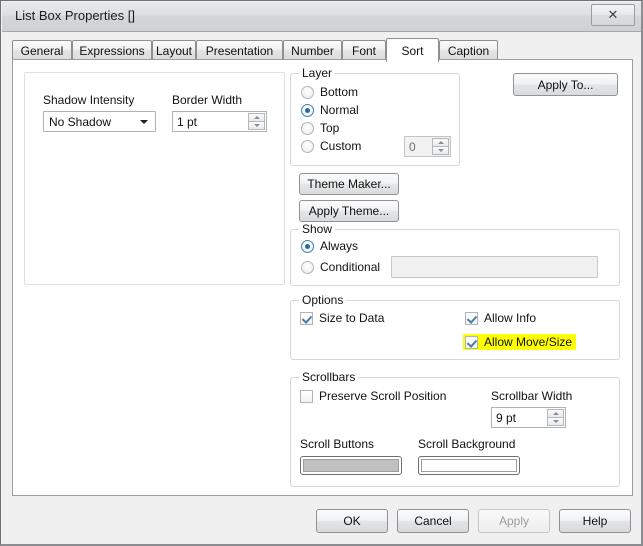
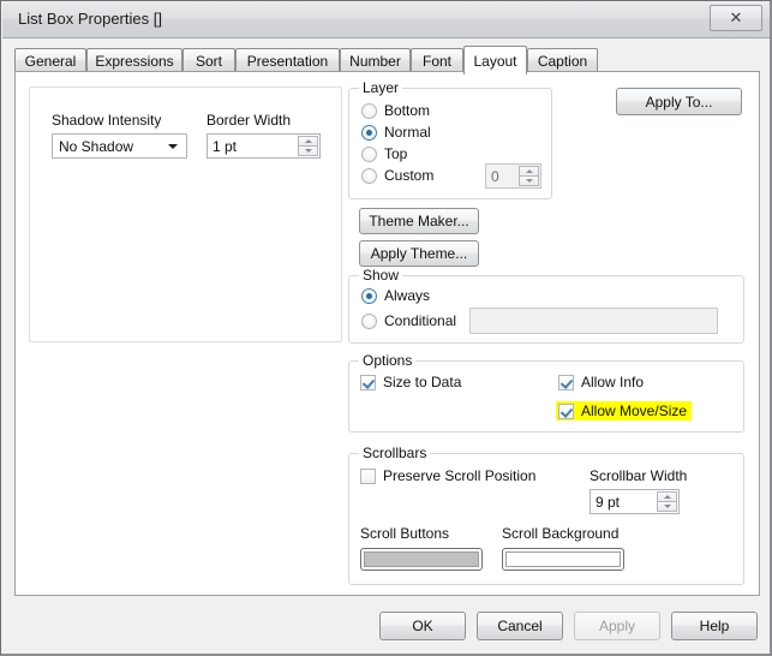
  List Box Properties []
  ✕
  General
  Expressions
- Layout
+ Sort
  Presentation
  Number
  Font
- Sort
+ Layout
  Caption
  Shadow Intensity
  No Shadow
  Border Width
  1 pt
  Apply To...
  Layer
  Bottom
  Normal
  Top
  Custom
  0
  Theme Maker...
  Apply Theme...
  Show
  Always
  Conditional
  Options
  Size to Data
  Allow Info
  Allow Move/Size
  Scrollbars
  Preserve Scroll Position
  Scrollbar Width
  9 pt
  Scroll Buttons
  Scroll Background
  OK
  Cancel
  Apply
  Help
